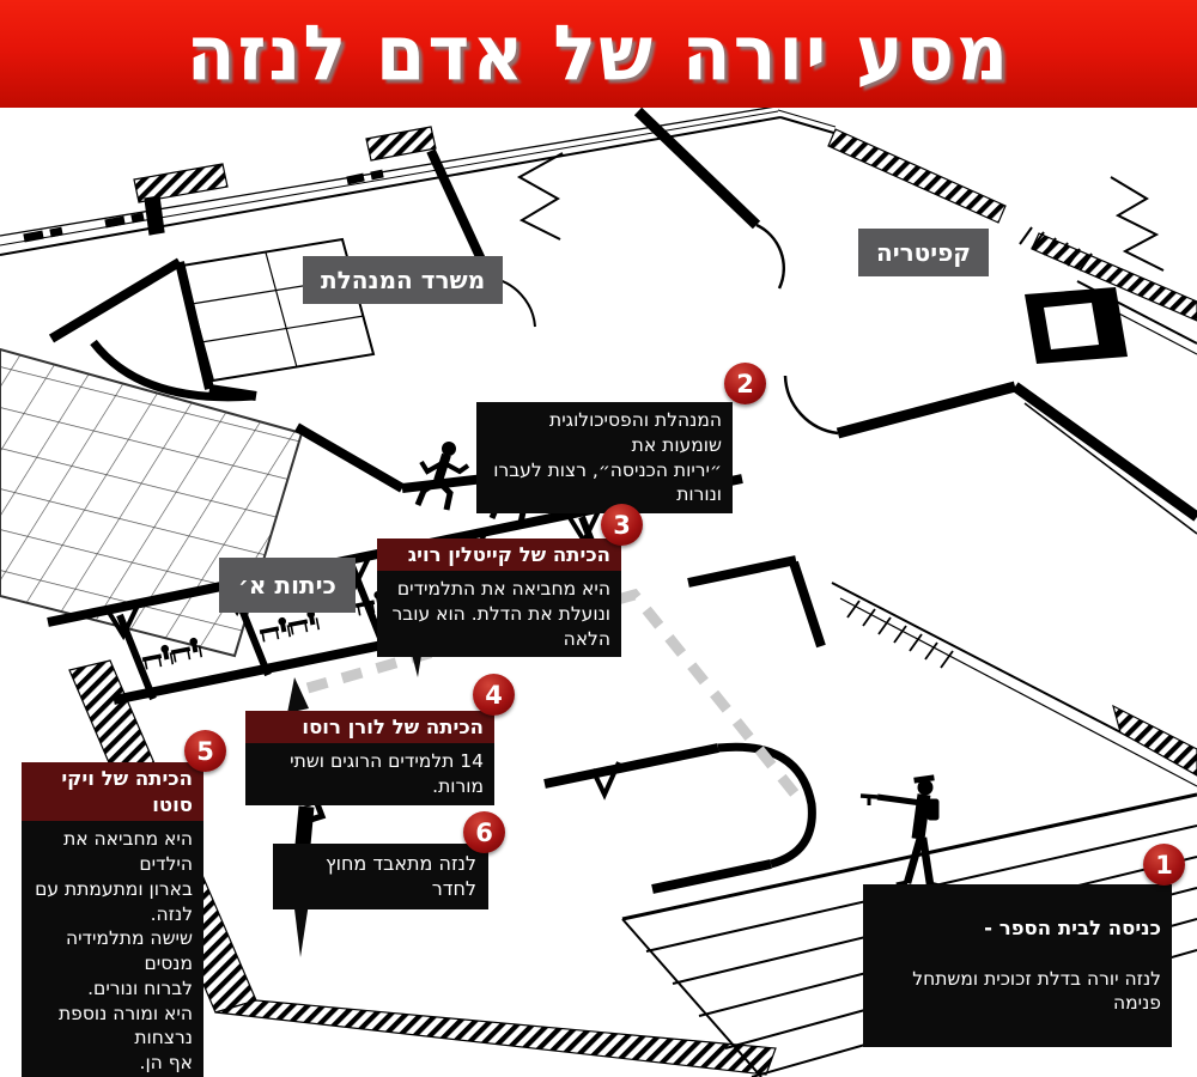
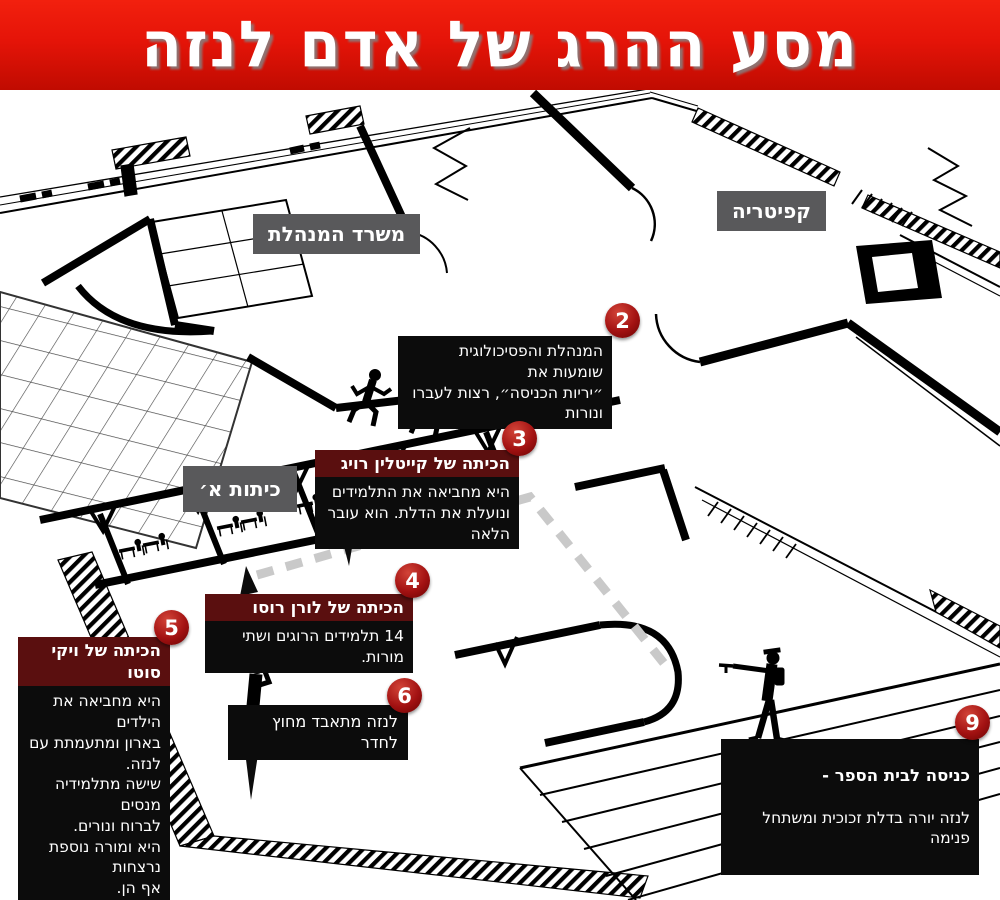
- מסע יורה של אדם לנזה
+ מסע ההרג של אדם לנזה
  משרד המנהלת
  קפיטריה
  כיתות א׳
  כניסה לבית הספר -
  לנזה יורה בדלת זכוכית ומשתחל פנימה
  המנהלת והפסיכולוגית שומעות את
  ״יריות הכניסה״, רצות לעברו ונורות
  הכיתה של קייטלין רויג
  היא מחביאה את התלמידים
  ונועלת את הדלת. הוא עובר הלאה
  הכיתה של לורן רוסו
  14 תלמידים הרוגים ושתי מורות.
  הכיתה של ויקי סוטו
  היא מחביאה את הילדים
  בארון ומתעמתת עם לנזה.
  שישה מתלמידיה מנסים
  לברוח ונורים.
  היא ומורה נוספת נרצחות
  אף הן.
  לנזה מתאבד מחוץ לחדר
- 1
+ 9
  2
  3
  4
  5
  6
